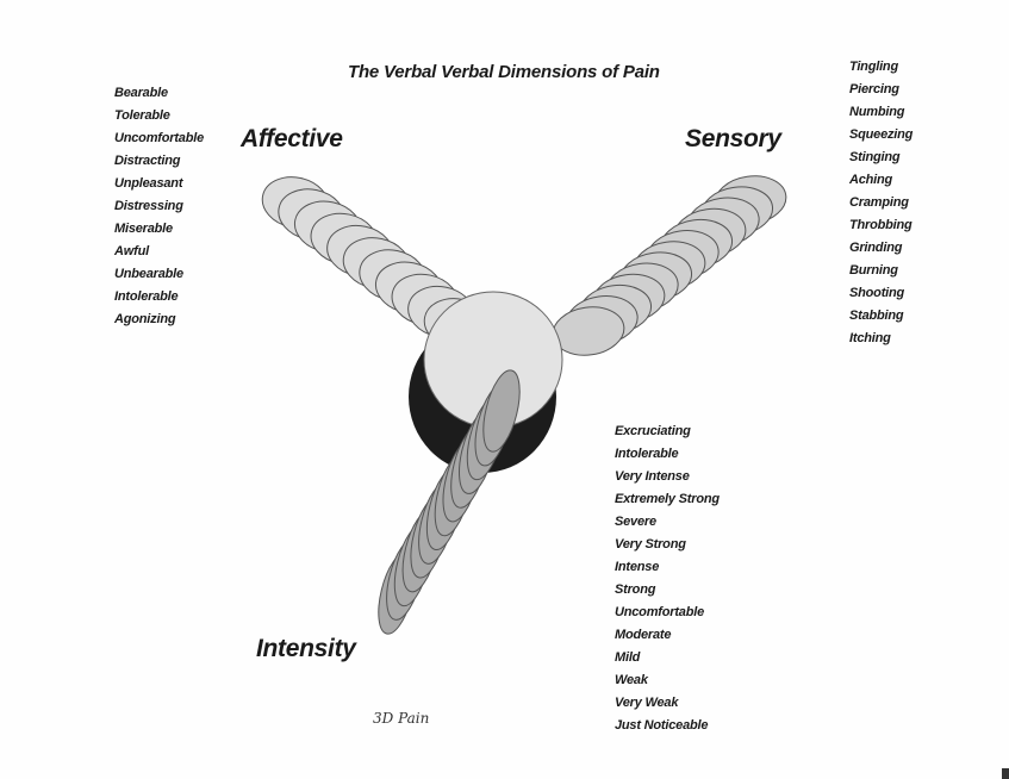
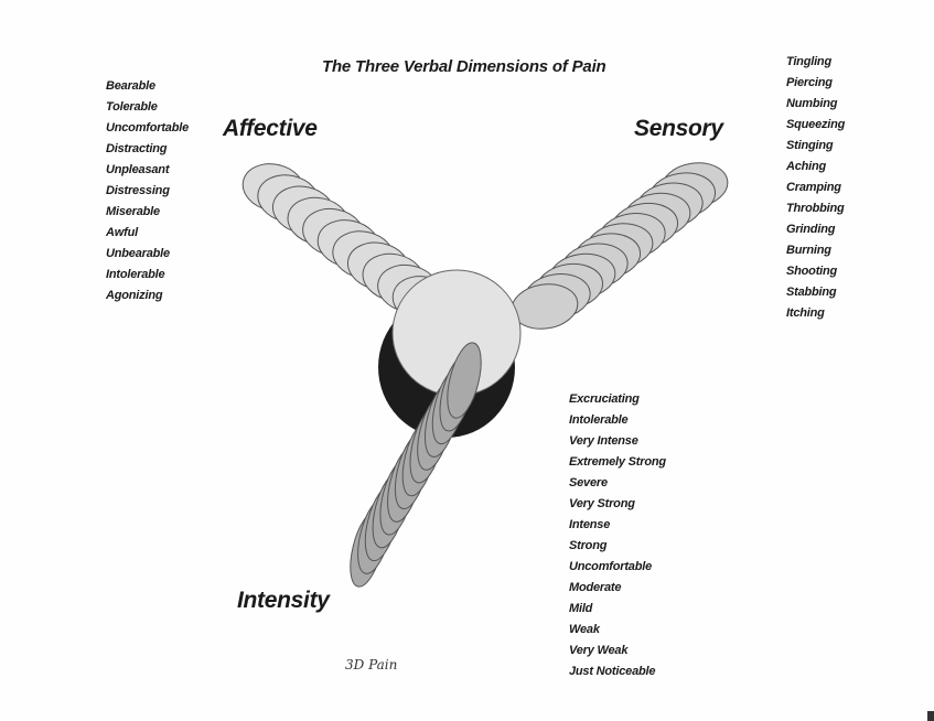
- The Verbal Verbal Dimensions of Pain
+ The Three Verbal Dimensions of Pain
  Affective
  Sensory
  Intensity
  Bearable
  Tolerable
  Uncomfortable
  Distracting
  Unpleasant
  Distressing
  Miserable
  Awful
  Unbearable
  Intolerable
  Agonizing
  Tingling
  Piercing
  Numbing
  Squeezing
  Stinging
  Aching
  Cramping
  Throbbing
  Grinding
  Burning
  Shooting
  Stabbing
  Itching
  Excruciating
  Intolerable
  Very Intense
  Extremely Strong
  Severe
  Very Strong
  Intense
  Strong
  Uncomfortable
  Moderate
  Mild
  Weak
  Very Weak
  Just Noticeable
  3D Pain
